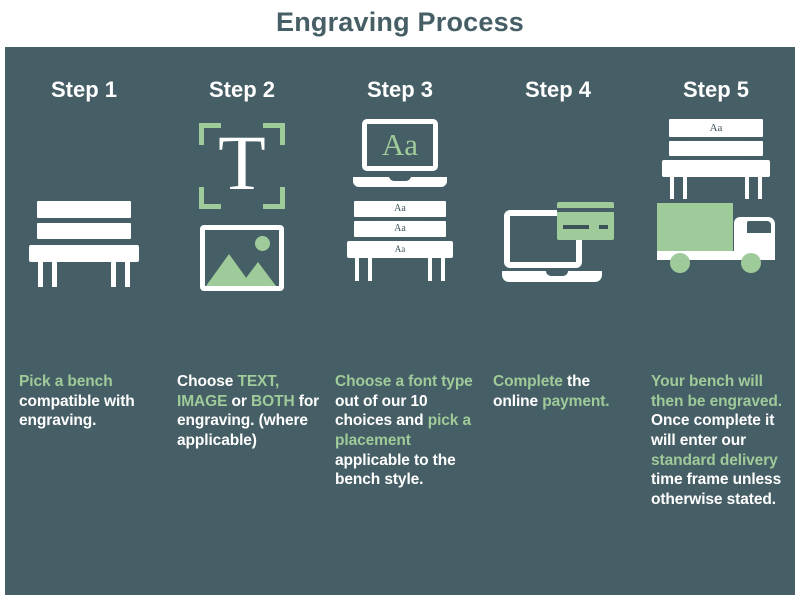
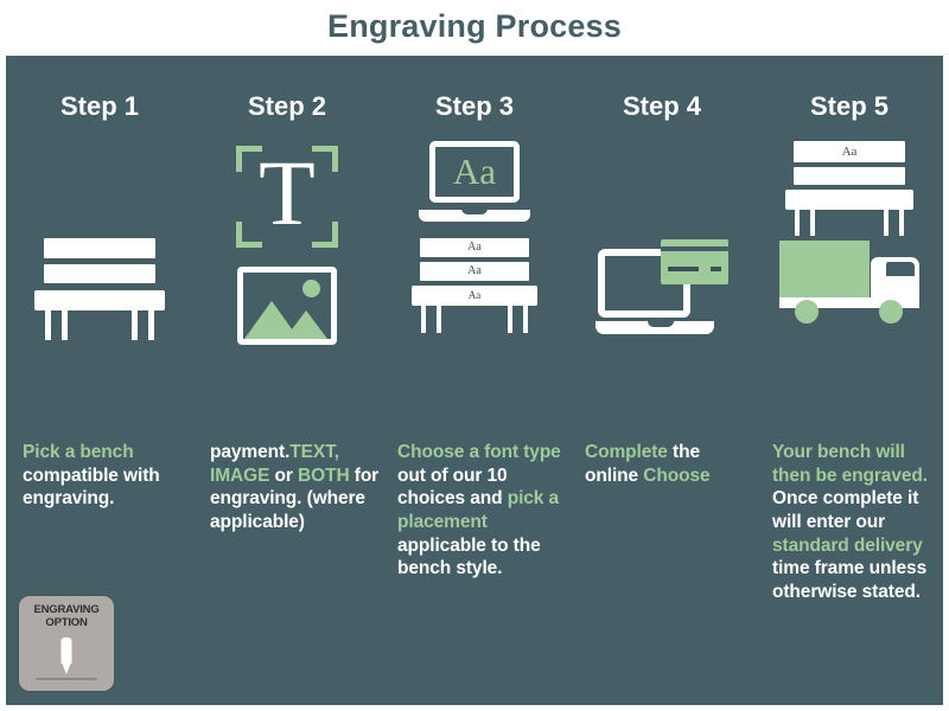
  Engraving Process
  Step 1
  Pick a bench compatible with engraving.
  Step 2
  T
- Choose TEXT, IMAGE or BOTH for engraving. (where applicable)
+ payment.TEXT, IMAGE or BOTH for engraving. (where applicable)
  Step 3
  Aa
  Aa
  Aa
  Aa
  Choose a font type out of our 10 choices and pick a placement applicable to the bench style.
  Step 4
- Complete the online payment.
+ Complete the online Choose
  Step 5
  Aa
  Your bench will then be engraved. Once complete it will enter our standard delivery time frame unless otherwise stated.
+ ENGRAVING
+ OPTION
